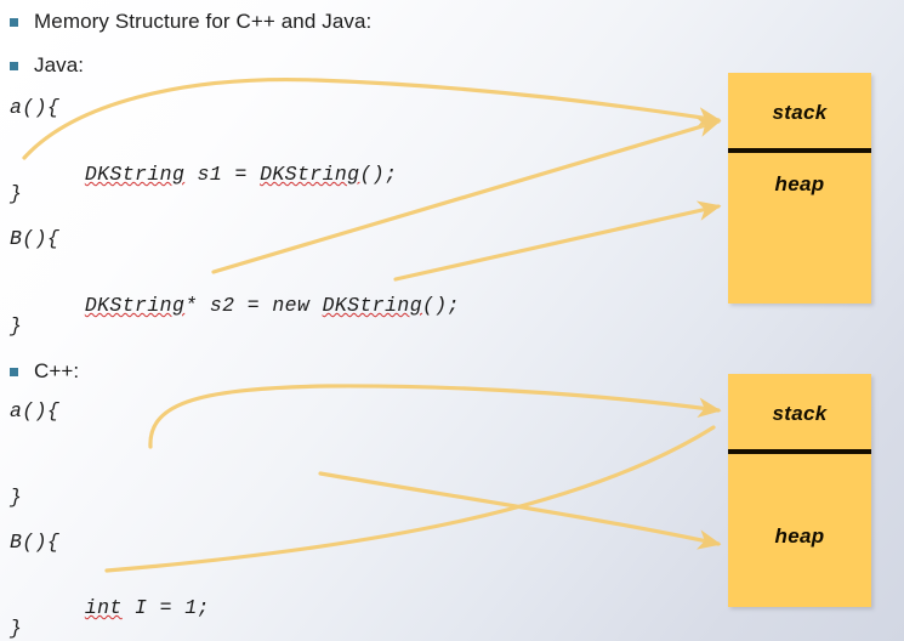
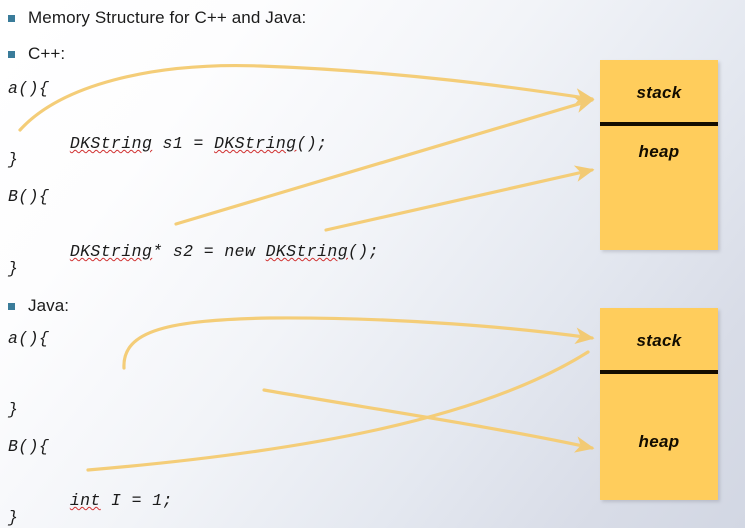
  Memory Structure for C++ and Java:
- Java:
+ C++:
  a(){
  DKString s1 = DKString();
  }
  B(){
  DKString* s2 = new DKString();
  }
- C++:
+ Java:
  a(){
  }
  B(){
  int I = 1;
  }
  heap
  stack
  stack
  heap
